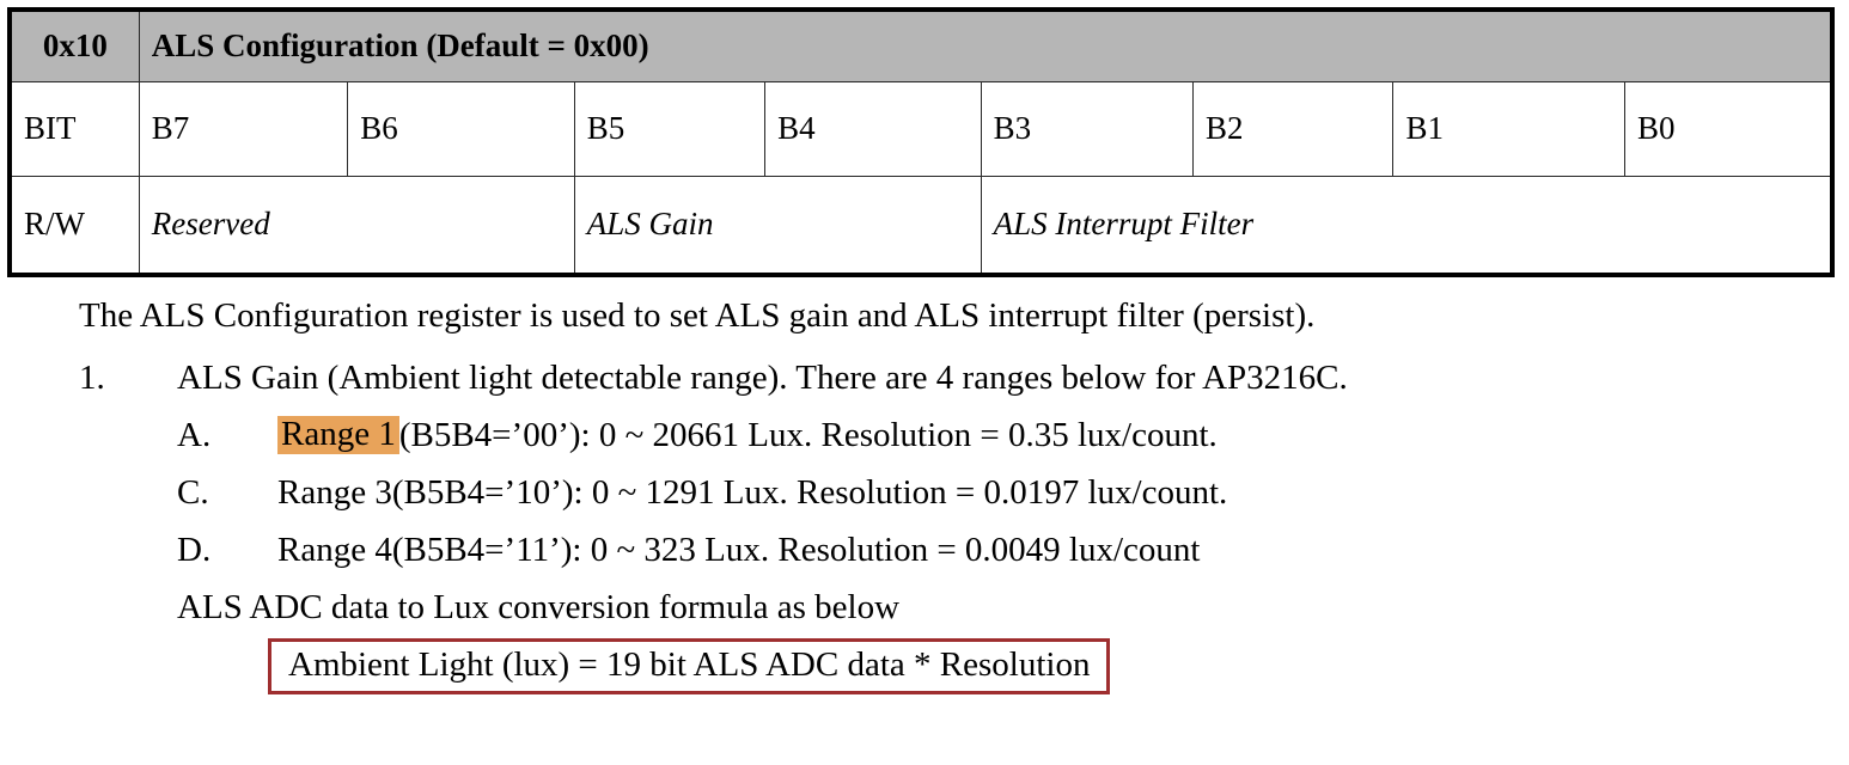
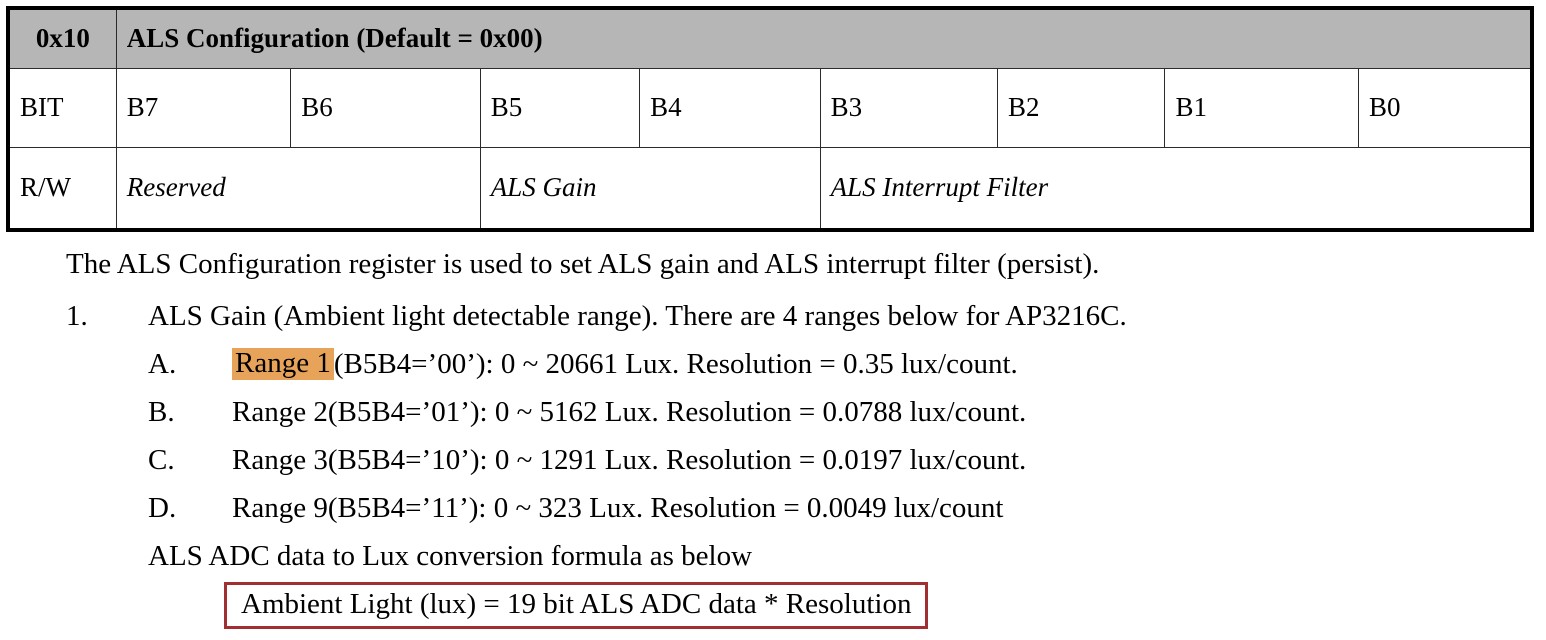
  0x10	ALS Configuration (Default = 0x00)
  BIT	B7	B6	B5	B4	B3	B2	B1	B0
  R/W	Reserved	ALS Gain	ALS Interrupt Filter
  The ALS Configuration register is used to set ALS gain and ALS interrupt filter (persist).
  1.
  ALS Gain (Ambient light detectable range). There are 4 ranges below for AP3216C.
  A.
  Range 1
  (B5B4=’00’): 0 ~ 20661 Lux. Resolution = 0.35 lux/count.
+ B.
+ Range 2
+ (B5B4=’01’): 0 ~ 5162 Lux. Resolution = 0.0788 lux/count.
  C.
  Range 3
  (B5B4=’10’): 0 ~ 1291 Lux. Resolution = 0.0197 lux/count.
  D.
- Range 4
+ Range 9
  (B5B4=’11’): 0 ~ 323 Lux. Resolution = 0.0049 lux/count
  ALS ADC data to Lux conversion formula as below
  Ambient Light (lux) = 19 bit ALS ADC data * Resolution
